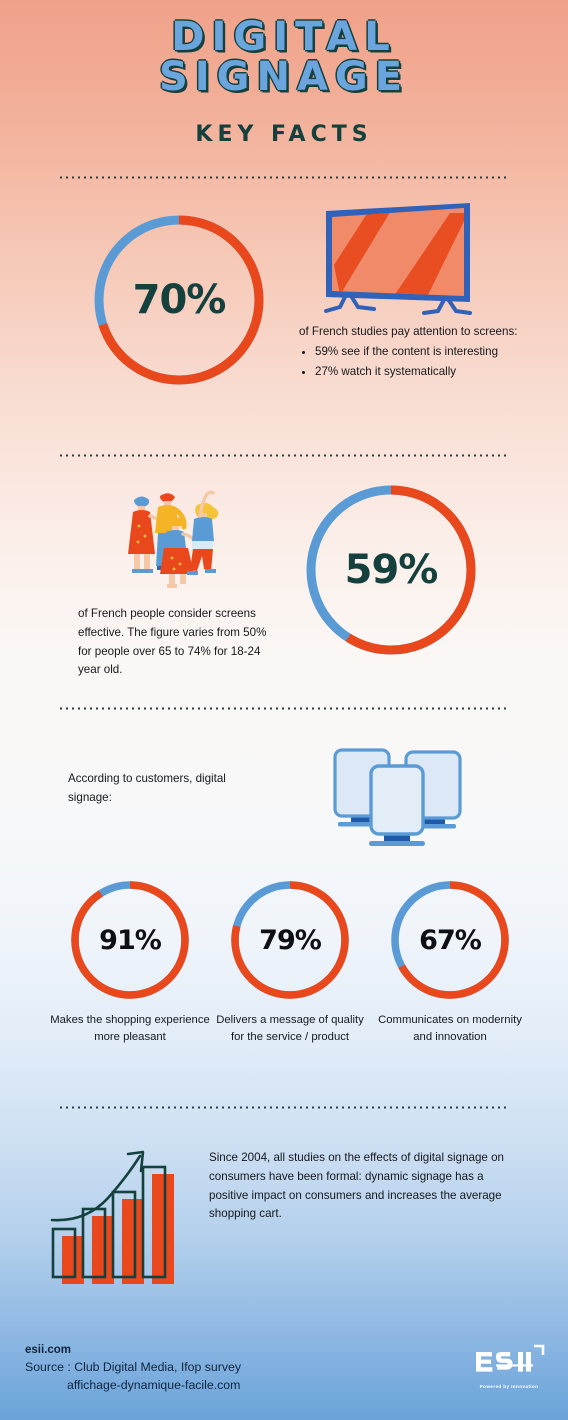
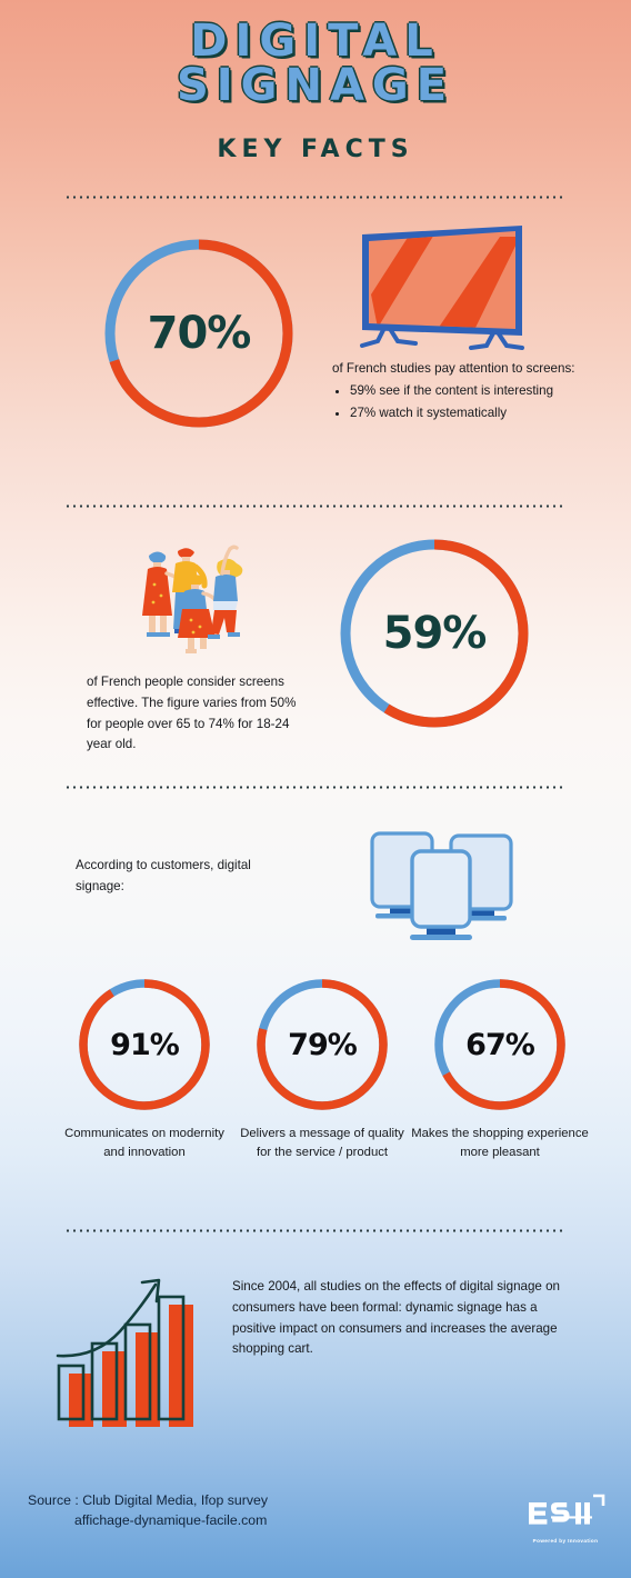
  DIGITAL
  SIGNAGE
  KEY FACTS
  70%
  of French studies pay attention to screens:
  59% see if the content is interesting
  27% watch it systematically
  of French people consider screens effective. The figure varies from 50% for people over 65 to 74% for 18-24 year old.
  59%
  According to customers, digital signage:
  91%
- Makes the shopping experience more pleasant
+ Communicates on modernity and innovation
  79%
  Delivers a message of quality for the service / product
  67%
- Communicates on modernity and innovation
+ Makes the shopping experience more pleasant
  Since 2004, all studies on the effects of digital signage on consumers have been formal: dynamic signage has a positive impact on consumers and increases the average shopping cart.
- esii.com
  Source : Club Digital Media, Ifop survey
  affichage-dynamique-facile.com
